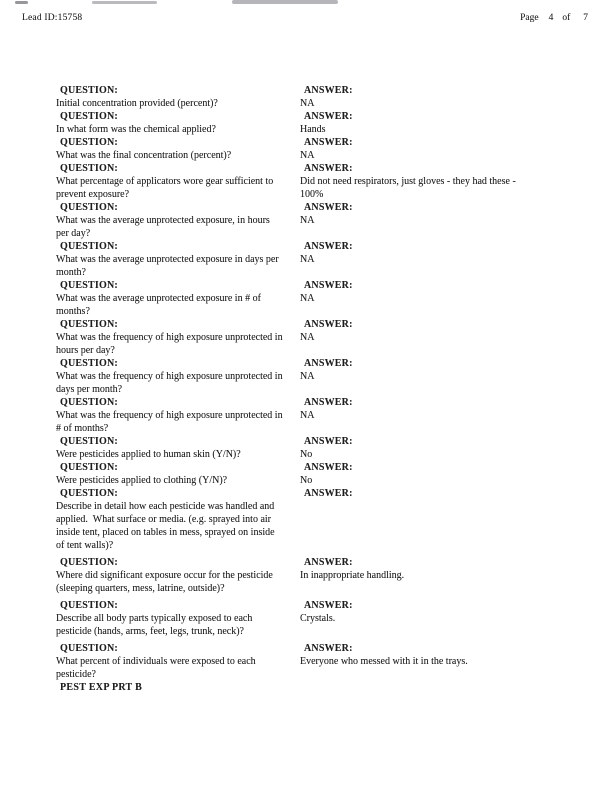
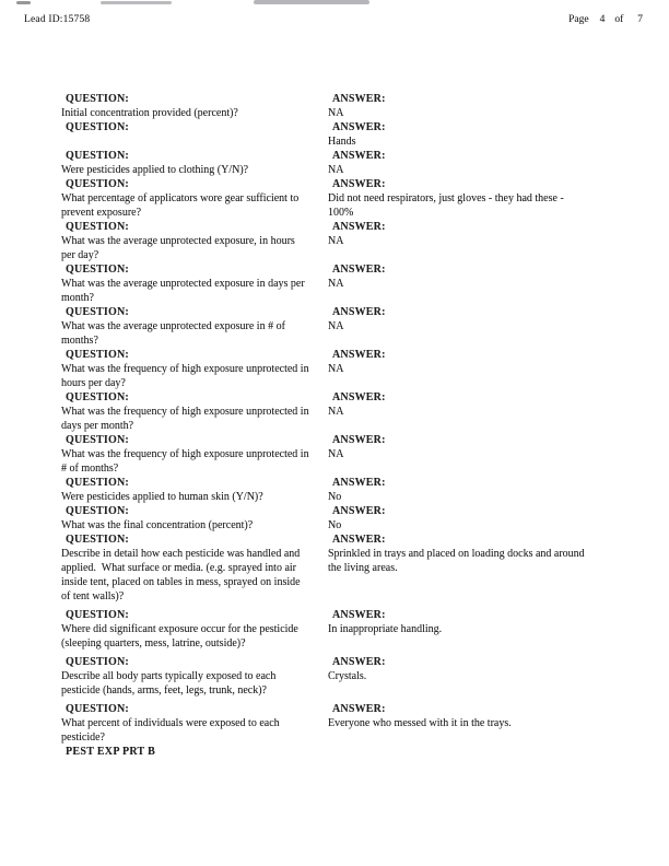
  Lead ID:15758
  Page
  4
  of
  7
  QUESTION:
  Initial concentration provided (percent)?
  ANSWER:
  NA
  QUESTION:
- In what form was the chemical applied?
  ANSWER:
  Hands
  QUESTION:
- What was the final concentration (percent)?
+ Were pesticides applied to clothing (Y/N)?
  ANSWER:
  NA
  QUESTION:
  What percentage of applicators wore gear sufficient to
  prevent exposure?
  ANSWER:
  Did not need respirators, just gloves - they had these -
  100%
  QUESTION:
  What was the average unprotected exposure, in hours
  per day?
  ANSWER:
  NA
  QUESTION:
  What was the average unprotected exposure in days per
  month?
  ANSWER:
  NA
  QUESTION:
  What was the average unprotected exposure in # of
  months?
  ANSWER:
  NA
  QUESTION:
  What was the frequency of high exposure unprotected in
  hours per day?
  ANSWER:
  NA
  QUESTION:
  What was the frequency of high exposure unprotected in
  days per month?
  ANSWER:
  NA
  QUESTION:
  What was the frequency of high exposure unprotected in
  # of months?
  ANSWER:
  NA
  QUESTION:
  Were pesticides applied to human skin (Y/N)?
  ANSWER:
  No
  QUESTION:
- Were pesticides applied to clothing (Y/N)?
+ What was the final concentration (percent)?
  ANSWER:
  No
  QUESTION:
  Describe in detail how each pesticide was handled and
  applied. What surface or media. (e.g. sprayed into air
  inside tent, placed on tables in mess, sprayed on inside
  of tent walls)?
  ANSWER:
+ Sprinkled in trays and placed on loading docks and around
+ the living areas.
  QUESTION:
  Where did significant exposure occur for the pesticide
  (sleeping quarters, mess, latrine, outside)?
  ANSWER:
  In inappropriate handling.
  QUESTION:
  Describe all body parts typically exposed to each
  pesticide (hands, arms, feet, legs, trunk, neck)?
  ANSWER:
  Crystals.
  QUESTION:
  What percent of individuals were exposed to each
  pesticide?
  ANSWER:
  Everyone who messed with it in the trays.
  PEST EXP PRT B
